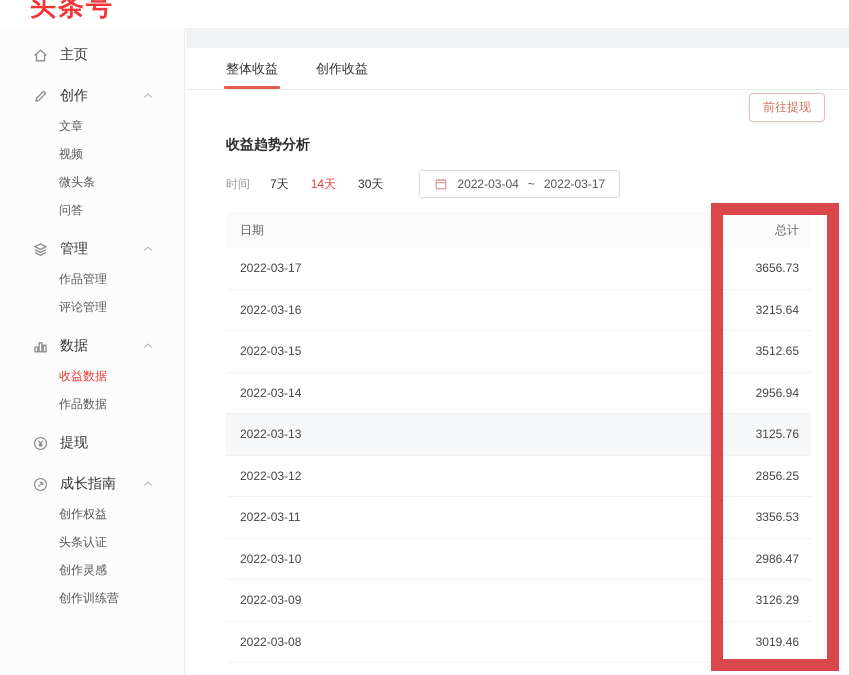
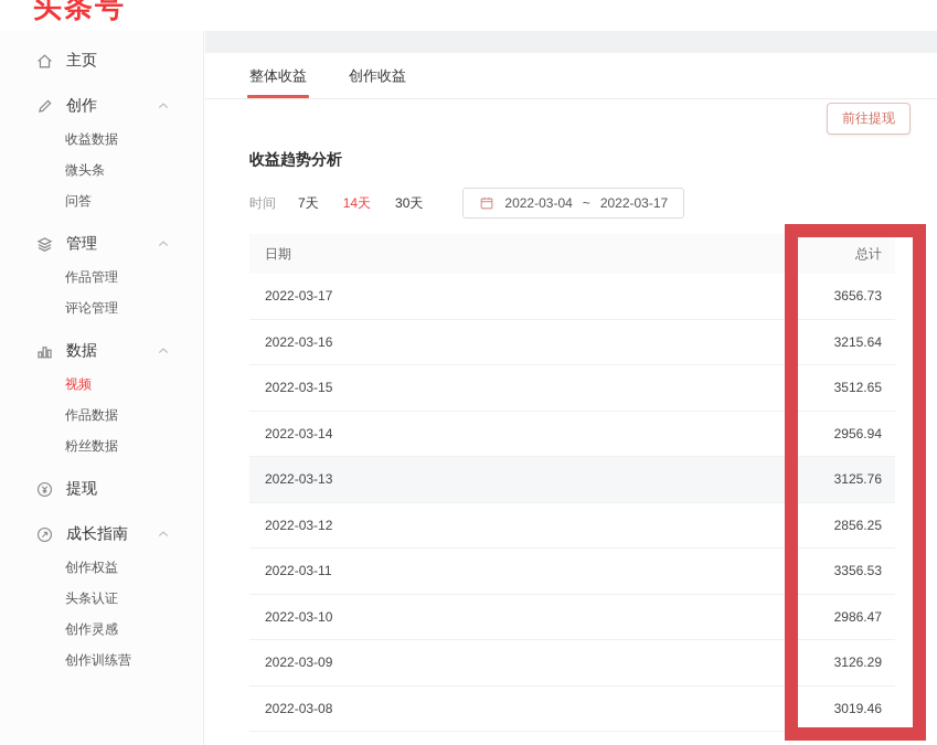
  头条号
  主页
  创作
- 文章
- 视频
+ 收益数据
  微头条
  问答
  管理
  作品管理
  评论管理
  数据
- 收益数据
+ 视频
  作品数据
+ 粉丝数据
  提现
  成长指南
  创作权益
  头条认证
  创作灵感
  创作训练营
  整体收益
  创作收益
  前往提现
  收益趋势分析
  时间
  7天
  14天
  30天
  2022-03-04
  ~
  2022-03-17
  日期
  总计
  2022-03-17
  3656.73
  2022-03-16
  3215.64
  2022-03-15
  3512.65
  2022-03-14
  2956.94
  2022-03-13
  3125.76
  2022-03-12
  2856.25
  2022-03-11
  3356.53
  2022-03-10
  2986.47
  2022-03-09
  3126.29
  2022-03-08
  3019.46
